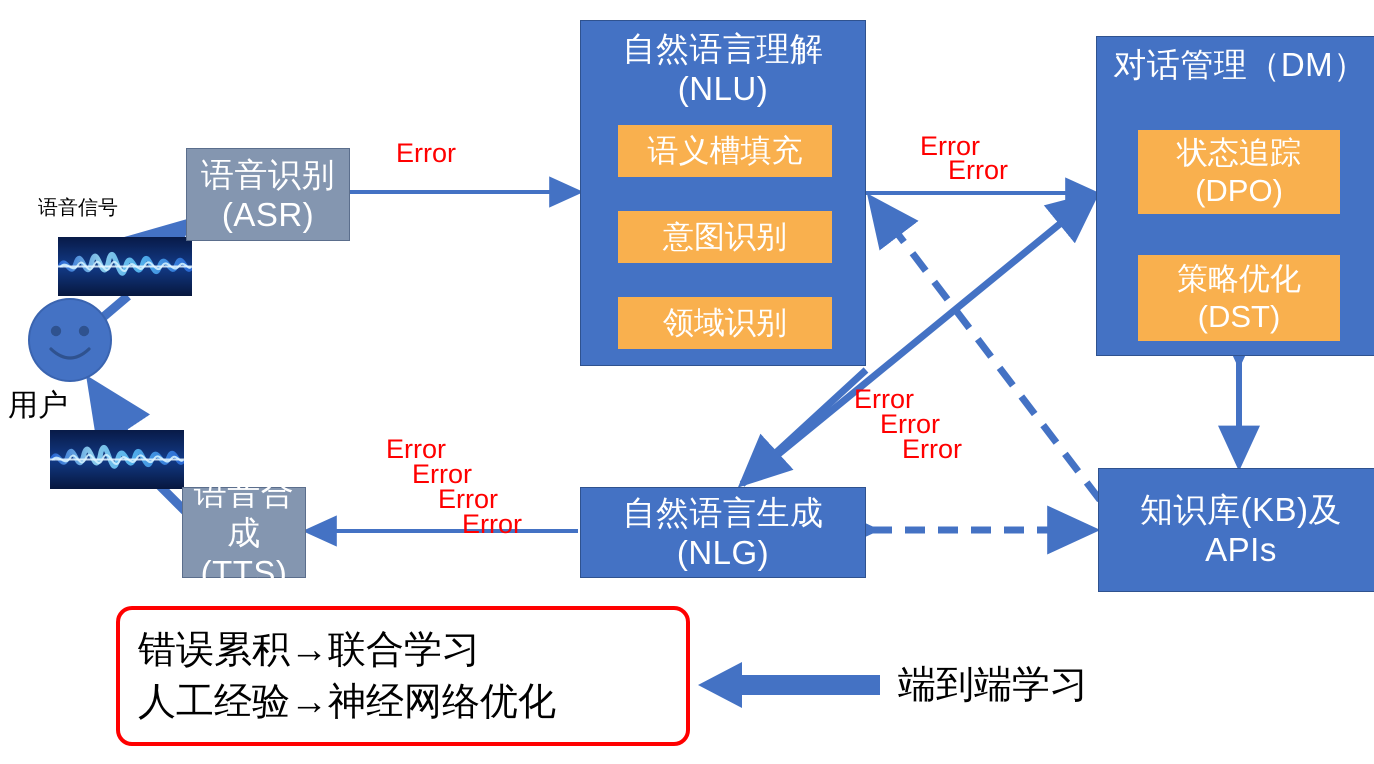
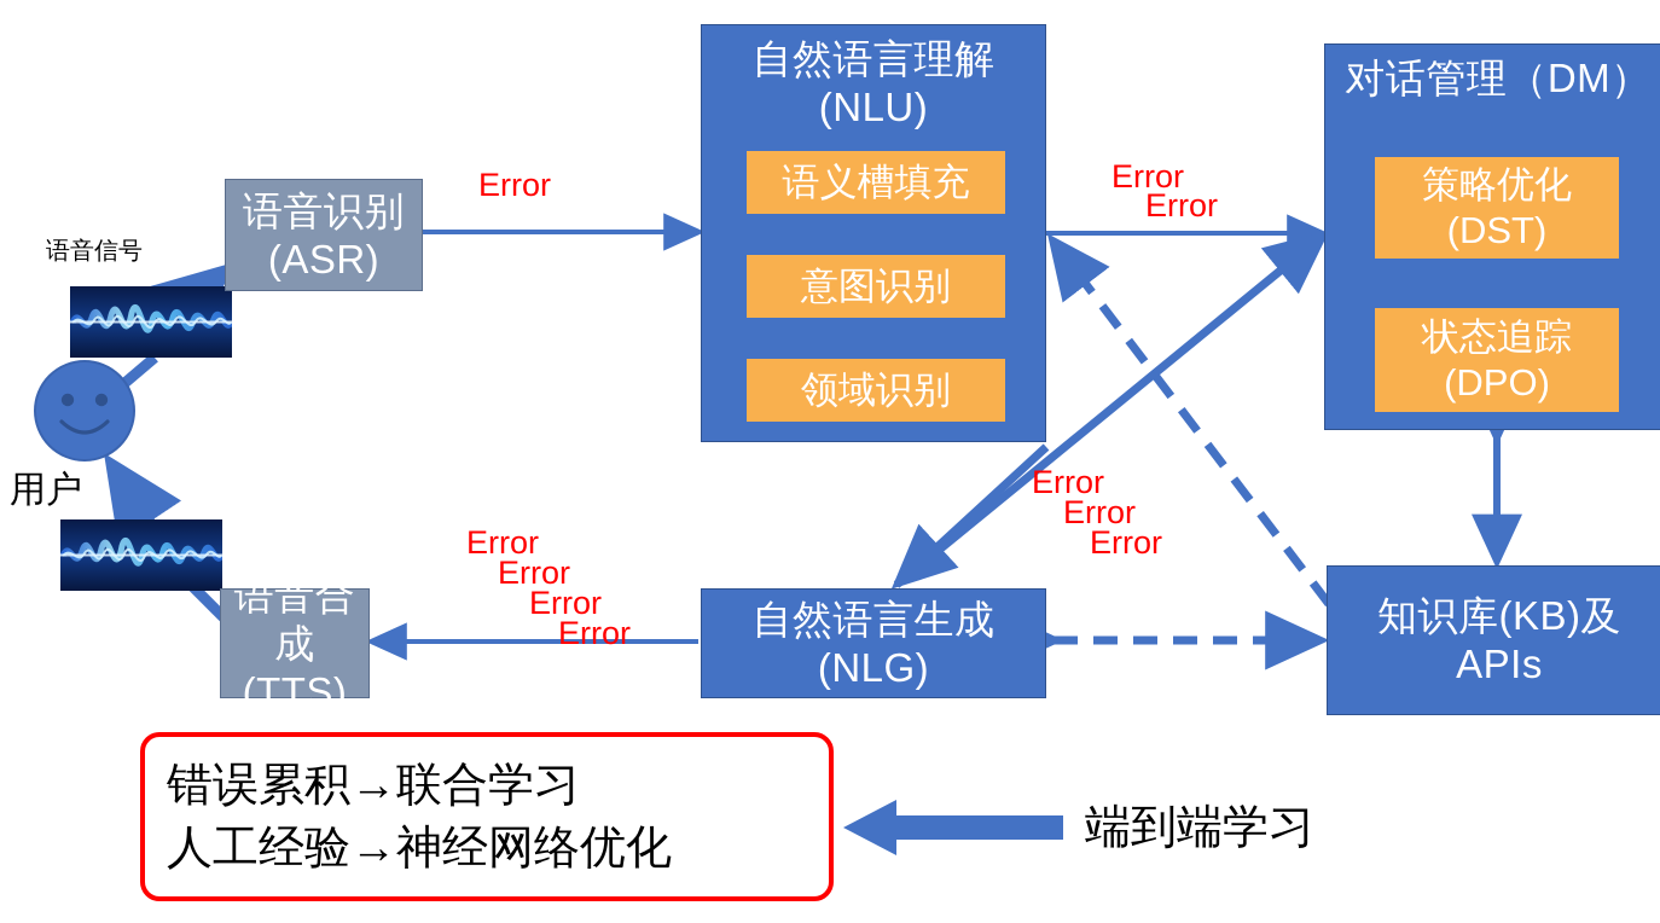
  语音信号
  用户
  语音识别
  (ASR)
  自然语言理解
  (NLU)
  语义槽填充
  意图识别
  领域识别
  对话管理（DM）
- 状态追踪
+ 策略优化
- (DPO)
+ (DST)
- 策略优化
+ 状态追踪
- (DST)
+ (DPO)
  知识库(KB)及
  APIs
  自然语言生成
  (NLG)
  语音合成
  (TTS)
  Error
  Error
  Error
  Error
  Error
  Error
  Error
  Error
  Error
  Error
  错误累积→联合学习
  人工经验→神经网络优化
  端到端学习
